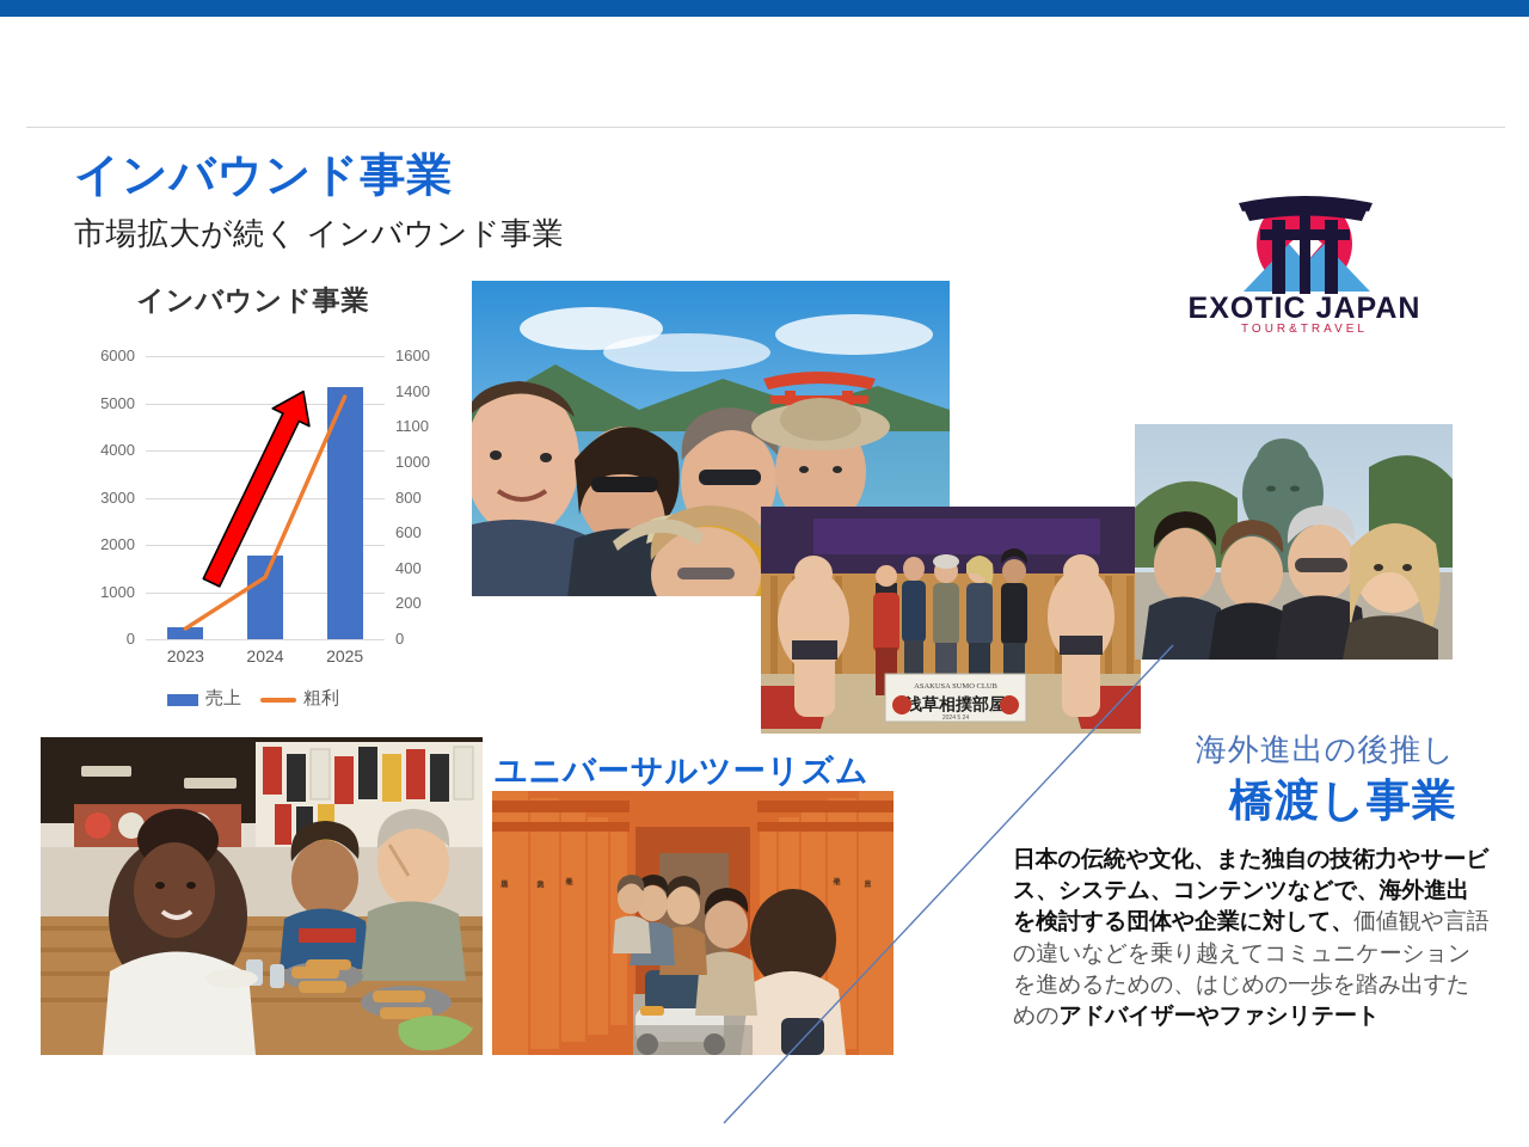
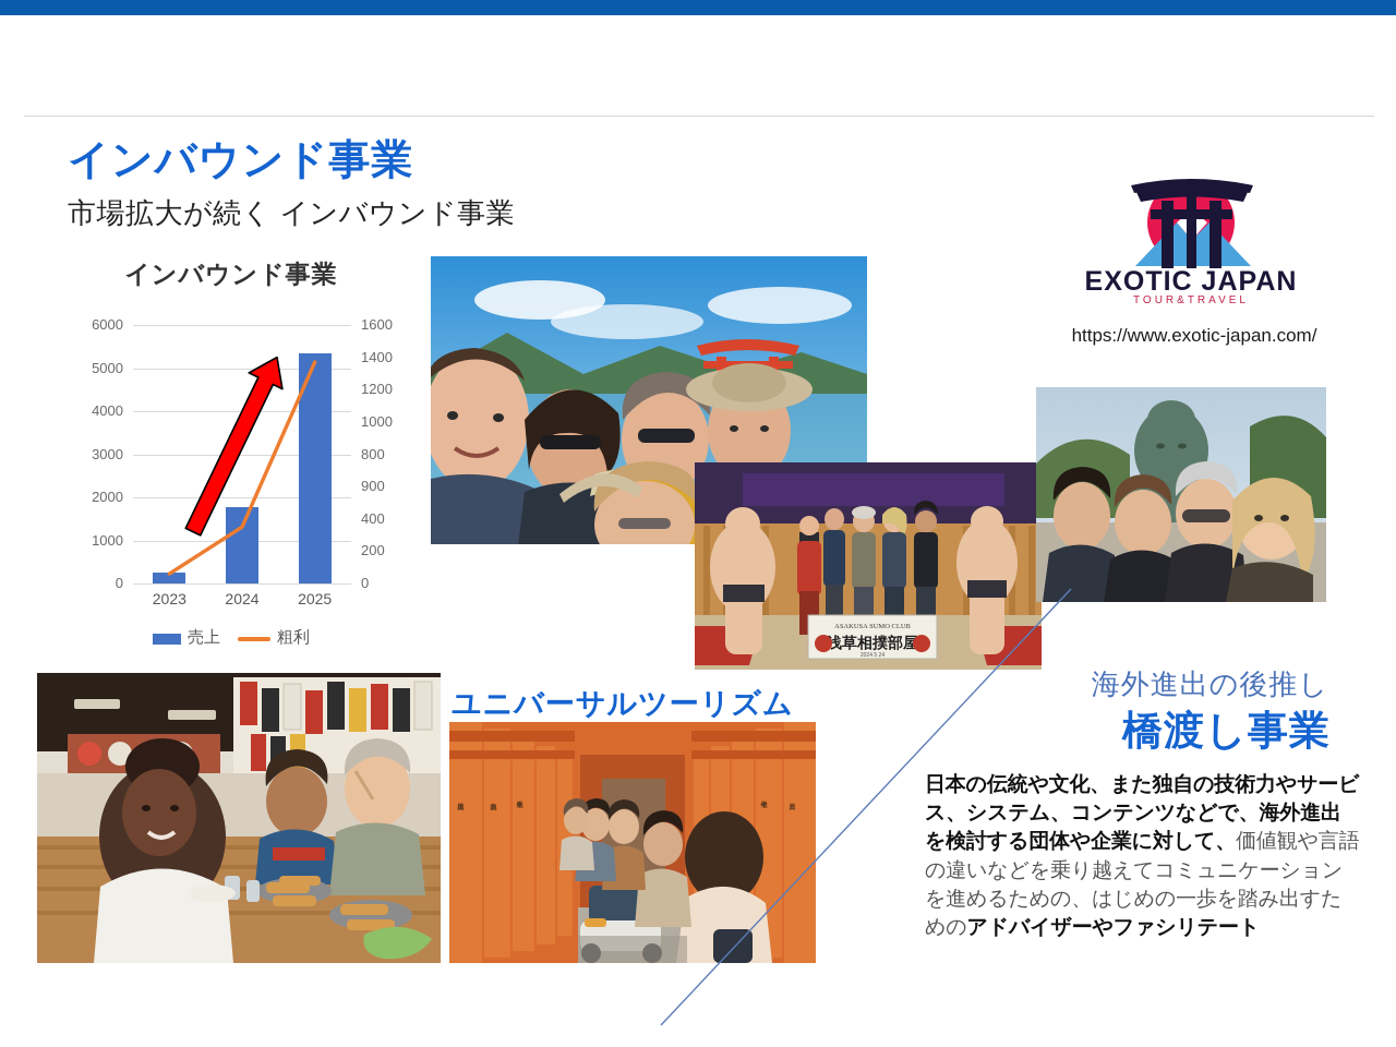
  インバウンド事業
  市場拡大が続く インバウンド事業
  インバウンド事業
  6000
  5000
  4000
  3000
  2000
  1000
  0
  1600
  1400
- 1100
+ 1200
  1000
  800
- 600
+ 900
  400
  200
  0
  2023
  2024
  2025
  売上
  粗利
  浅草相撲部屋
  EXOTIC JAPAN
  TOUR&TRAVEL
+ https://www.exotic-japan.com/
  ユニバーサルツーリズム
  海外進出の後推し
  橋渡し事業
  日本の伝統や文化、また独自の技術力やサービス、システム、コンテンツなどで、海外進出を検討する団体や企業に対して、価値観や言語の違いなどを乗り越えてコミュニケーションを進めるための、はじめの一歩を踏み出すためのアドバイザーやファシリテート
